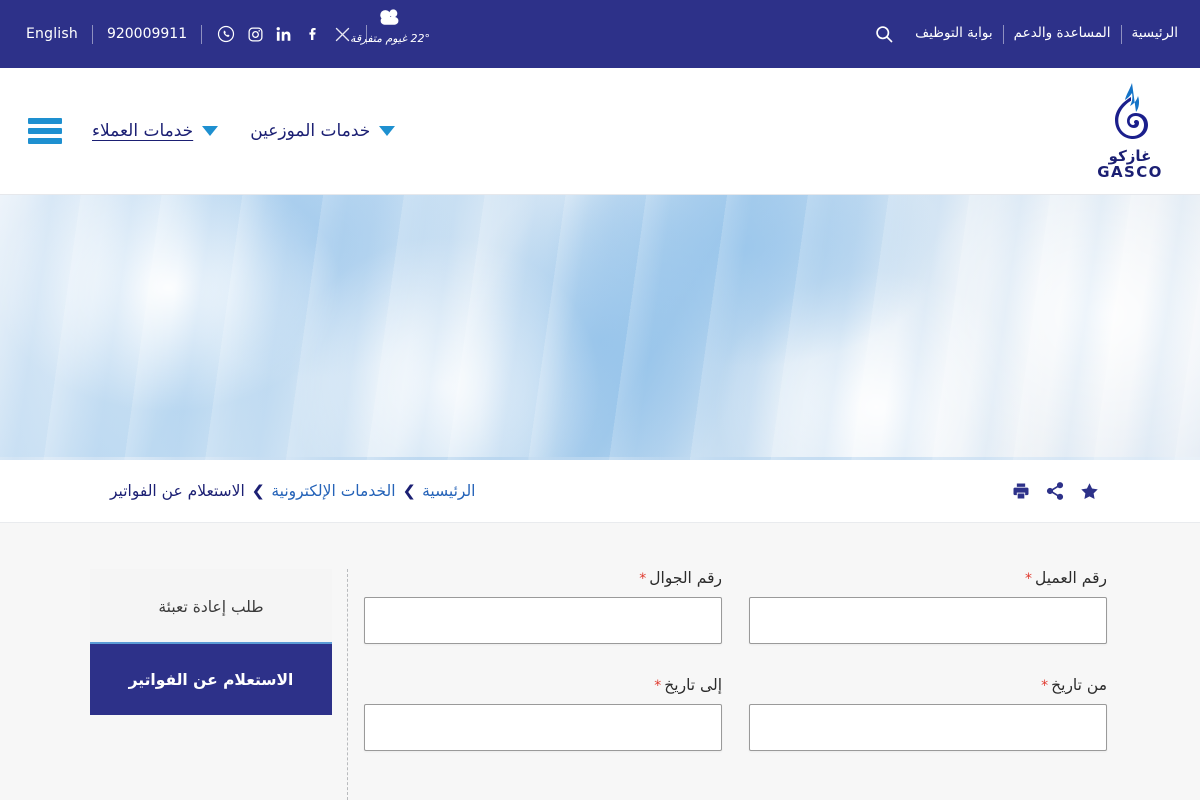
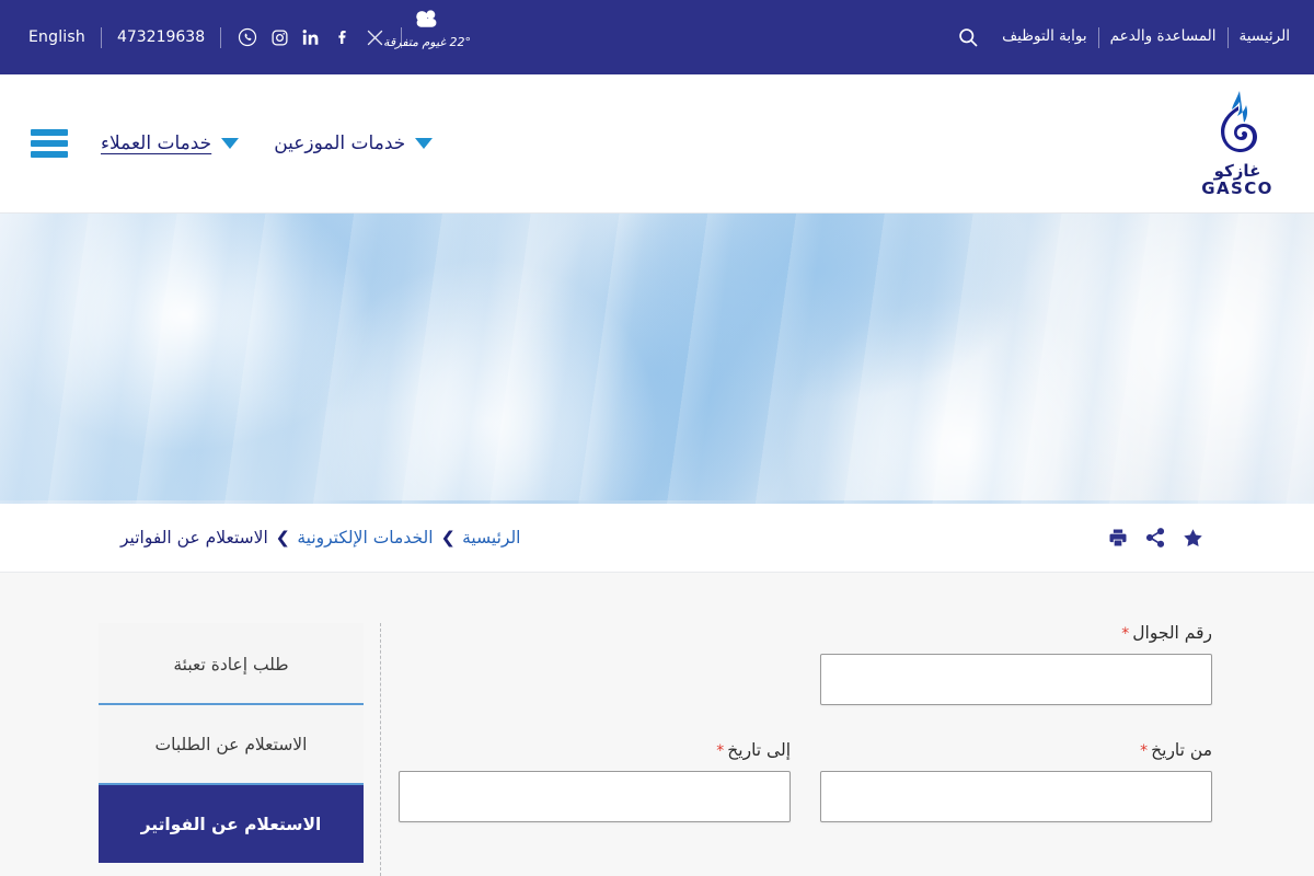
  English
- 920009911
+ 473219638
  22° غيوم متفرقة
  الرئيسية
  المساعدة والدعم
  بوابة التوظيف
  غازكو
  GASCO
  خدمات الموزعين
  خدمات العملاء
  الرئيسية
  ❯
  الخدمات الإلكترونية
  ❯
  الاستعلام عن الفواتير
  طلب إعادة تعبئة
+ الاستعلام عن الطلبات
  الاستعلام عن الفواتير
- رقم العميل*
  رقم الجوال*
  من تاريخ*
  إلى تاريخ*
